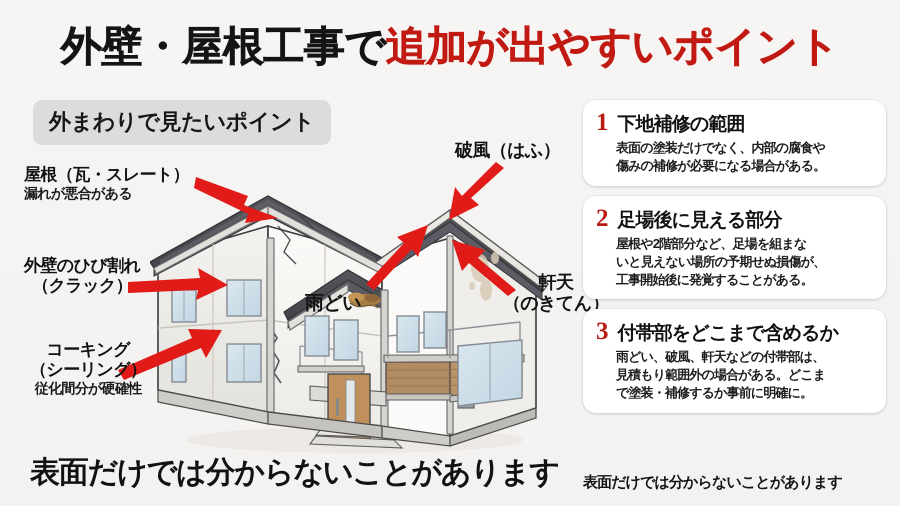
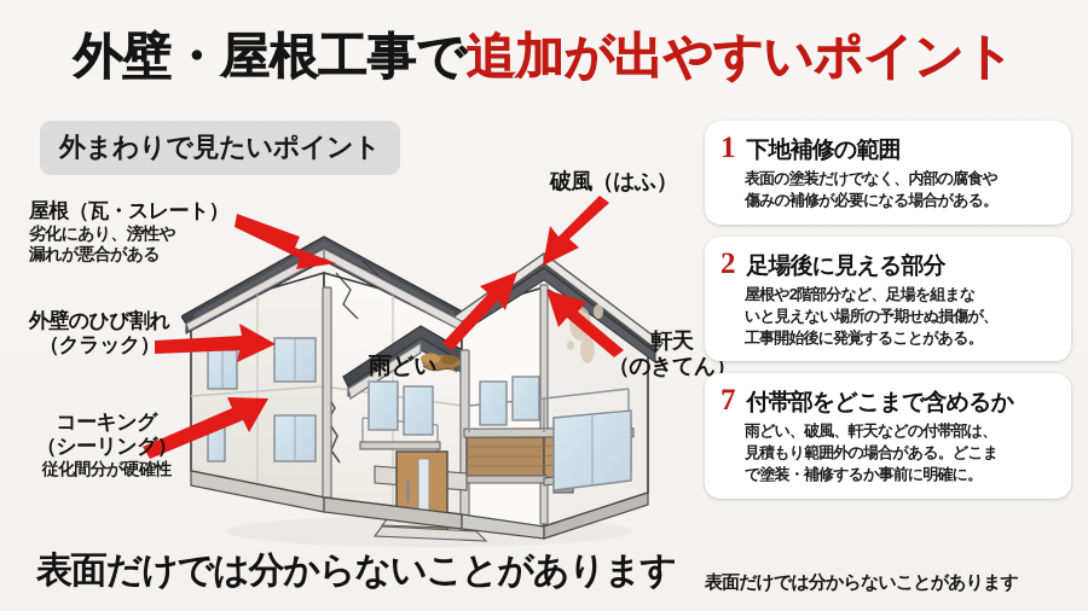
  外壁・屋根工事で追加が出やすいポイント
  外まわりで見たいポイント
  屋根（瓦・スレート）
+ 劣化にあり、滂性や
  漏れが悪合がある
  外壁のひび割れ
  （クラック）
  コーキング
  （シーリング）
  従化間分が硬確性
  破風（はふ）
  雨どい
  軒天
  （のきてん）
  1
  下地補修の範囲
  表面の塗装だけでなく、内部の腐食や
  傷みの補修が必要になる場合がある。
  2
  足場後に見える部分
  屋根や2階部分など、足場を組まな
  いと見えない場所の予期せぬ損傷が、
  工事開始後に発覚することがある。
- 3
+ 7
  付帯部をどこまで含めるか
  雨どい、破風、軒天などの付帯部は、
  見積もり範囲外の場合がある。どこま
  で塗装・補修するか事前に明確に。
  表面だけでは分からないことがあります
  表面だけでは分からないことがあります
